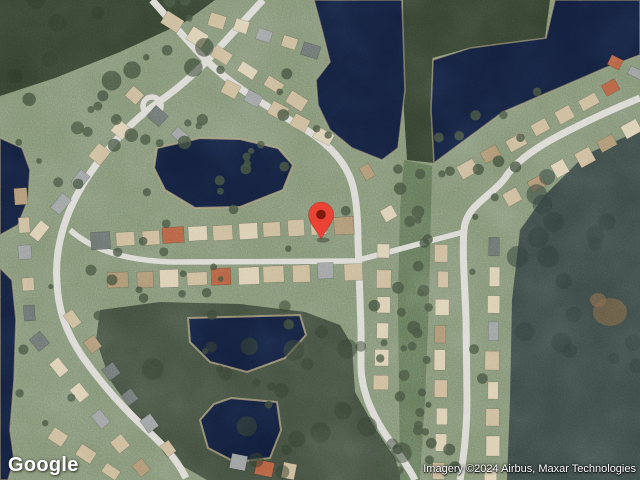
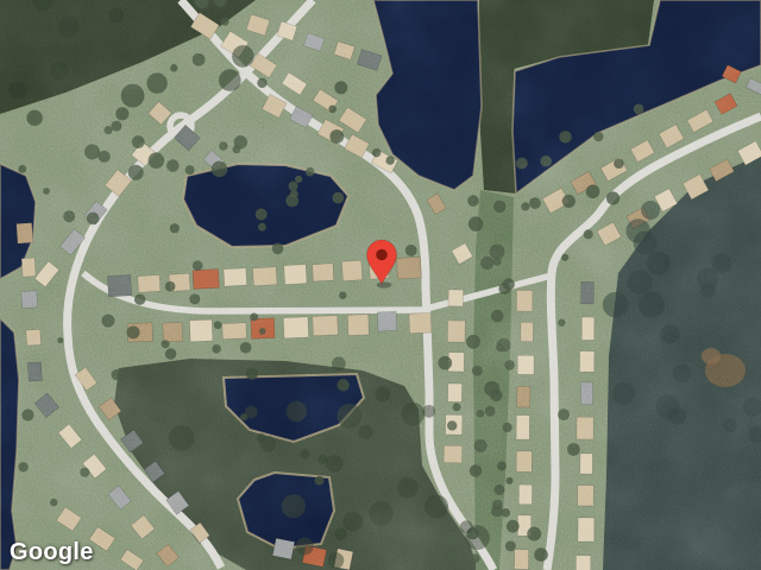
  Google
- Imagery ©2024 Airbus, Maxar Technologies
